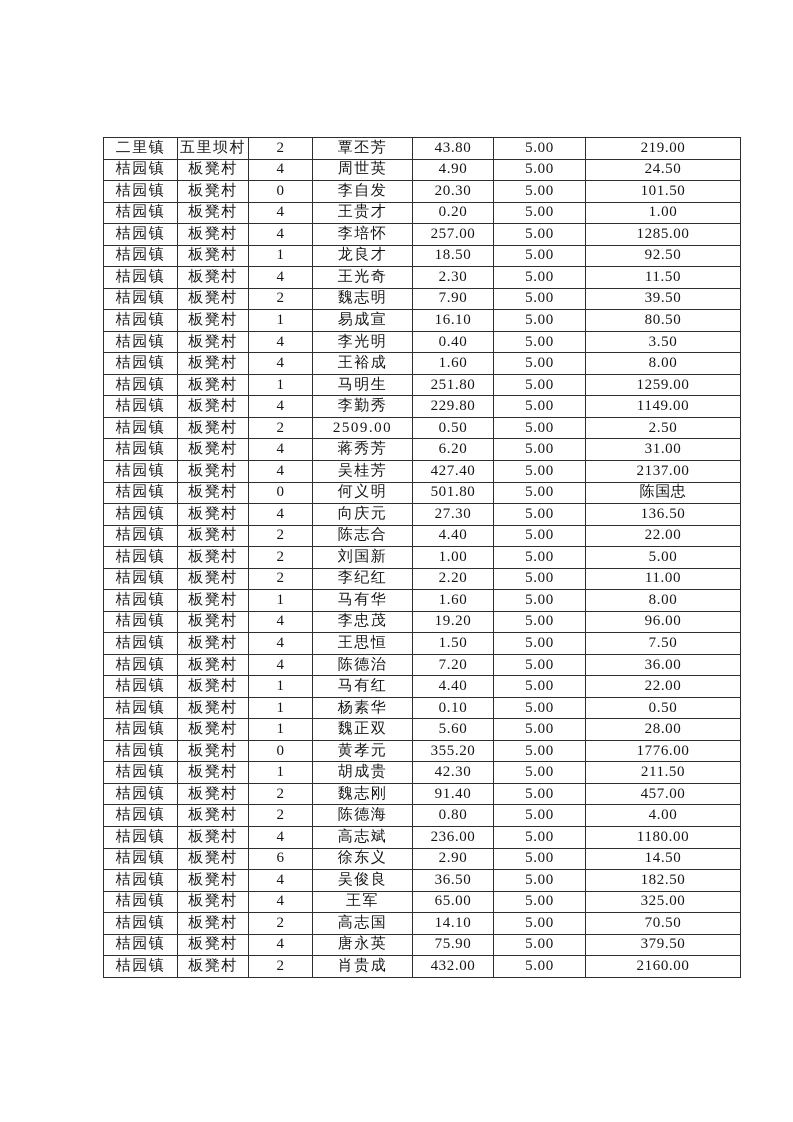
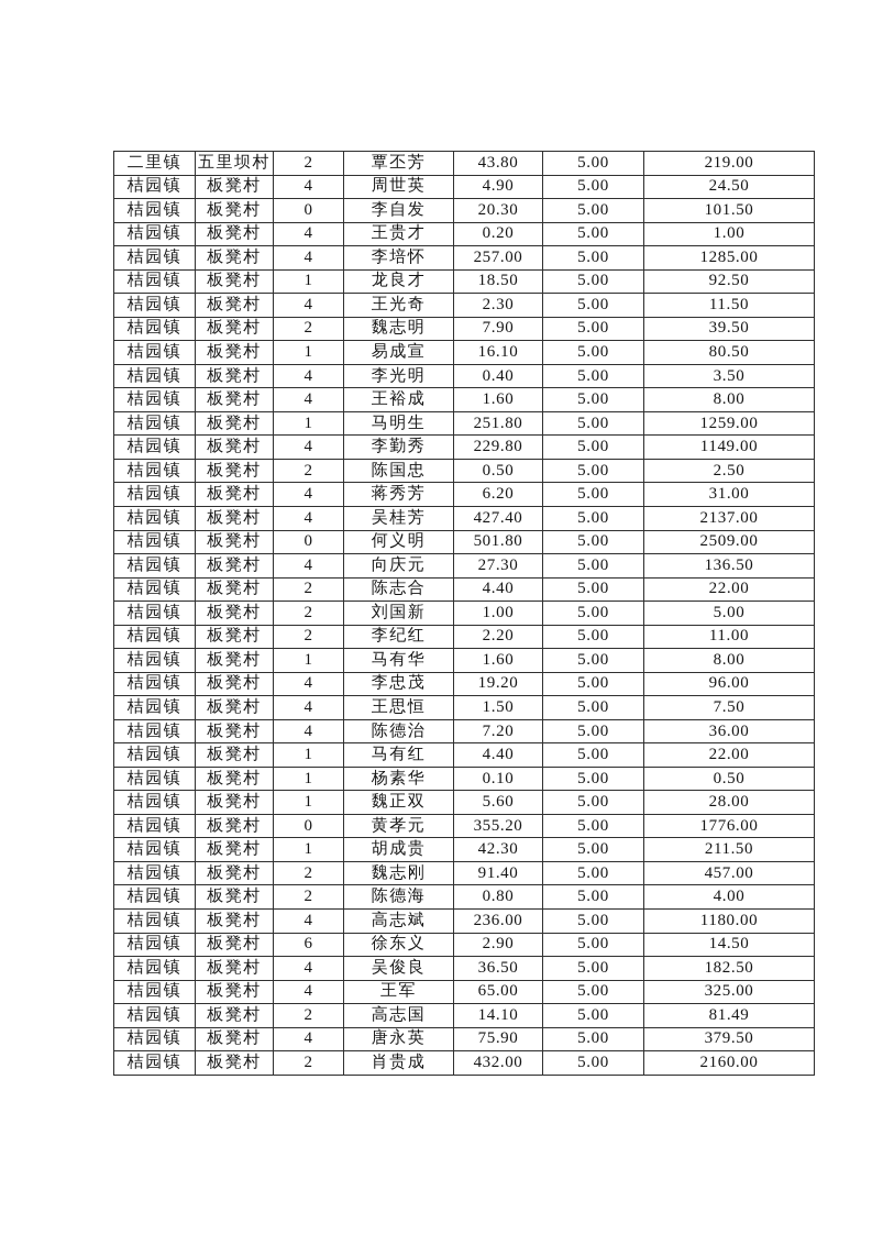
  二里镇	五里坝村	2	覃丕芳	43.80	5.00	219.00
  桔园镇	板凳村	4	周世英	4.90	5.00	24.50
  桔园镇	板凳村	0	李自发	20.30	5.00	101.50
  桔园镇	板凳村	4	王贵才	0.20	5.00	1.00
  桔园镇	板凳村	4	李培怀	257.00	5.00	1285.00
  桔园镇	板凳村	1	龙良才	18.50	5.00	92.50
  桔园镇	板凳村	4	王光奇	2.30	5.00	11.50
  桔园镇	板凳村	2	魏志明	7.90	5.00	39.50
  桔园镇	板凳村	1	易成宣	16.10	5.00	80.50
  桔园镇	板凳村	4	李光明	0.40	5.00	3.50
  桔园镇	板凳村	4	王裕成	1.60	5.00	8.00
  桔园镇	板凳村	1	马明生	251.80	5.00	1259.00
  桔园镇	板凳村	4	李勤秀	229.80	5.00	1149.00
- 桔园镇	板凳村	2	2509.00	0.50	5.00	2.50
+ 桔园镇	板凳村	2	陈国忠	0.50	5.00	2.50
  桔园镇	板凳村	4	蒋秀芳	6.20	5.00	31.00
  桔园镇	板凳村	4	吴桂芳	427.40	5.00	2137.00
- 桔园镇	板凳村	0	何义明	501.80	5.00	陈国忠
+ 桔园镇	板凳村	0	何义明	501.80	5.00	2509.00
  桔园镇	板凳村	4	向庆元	27.30	5.00	136.50
  桔园镇	板凳村	2	陈志合	4.40	5.00	22.00
  桔园镇	板凳村	2	刘国新	1.00	5.00	5.00
  桔园镇	板凳村	2	李纪红	2.20	5.00	11.00
  桔园镇	板凳村	1	马有华	1.60	5.00	8.00
  桔园镇	板凳村	4	李忠茂	19.20	5.00	96.00
  桔园镇	板凳村	4	王思恒	1.50	5.00	7.50
  桔园镇	板凳村	4	陈德治	7.20	5.00	36.00
  桔园镇	板凳村	1	马有红	4.40	5.00	22.00
  桔园镇	板凳村	1	杨素华	0.10	5.00	0.50
  桔园镇	板凳村	1	魏正双	5.60	5.00	28.00
  桔园镇	板凳村	0	黄孝元	355.20	5.00	1776.00
  桔园镇	板凳村	1	胡成贵	42.30	5.00	211.50
  桔园镇	板凳村	2	魏志刚	91.40	5.00	457.00
  桔园镇	板凳村	2	陈德海	0.80	5.00	4.00
  桔园镇	板凳村	4	高志斌	236.00	5.00	1180.00
  桔园镇	板凳村	6	徐东义	2.90	5.00	14.50
  桔园镇	板凳村	4	吴俊良	36.50	5.00	182.50
  桔园镇	板凳村	4	王军	65.00	5.00	325.00
- 桔园镇	板凳村	2	高志国	14.10	5.00	70.50
+ 桔园镇	板凳村	2	高志国	14.10	5.00	81.49
  桔园镇	板凳村	4	唐永英	75.90	5.00	379.50
  桔园镇	板凳村	2	肖贵成	432.00	5.00	2160.00
